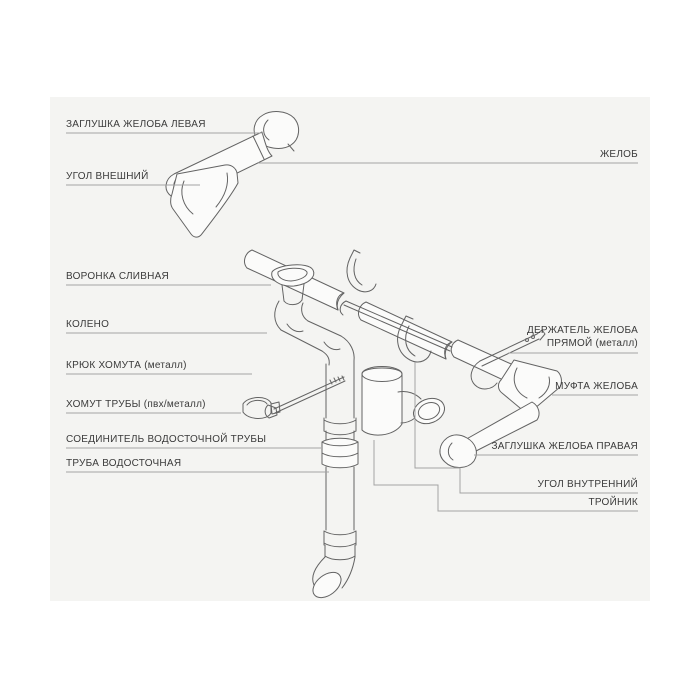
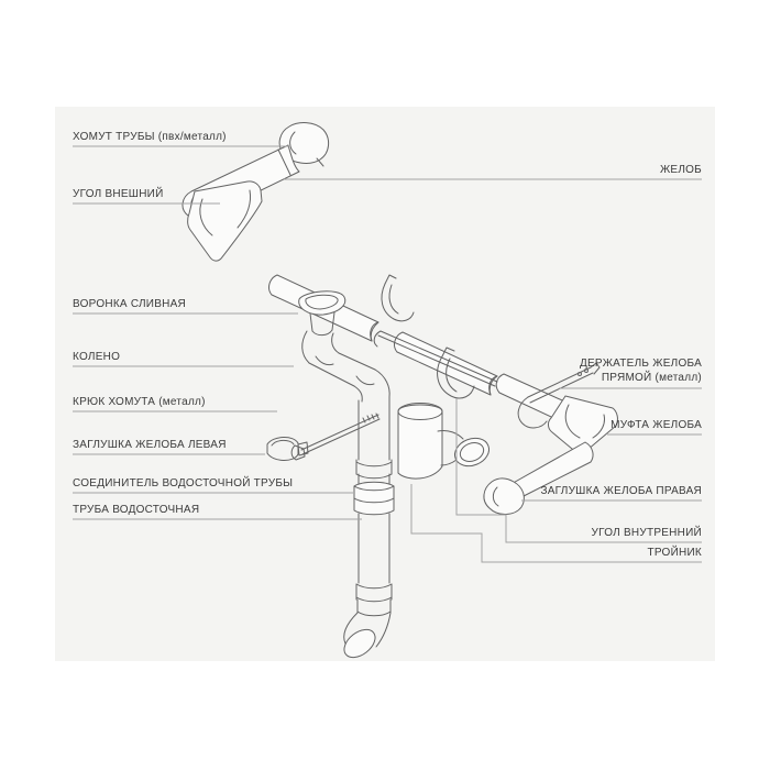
- ЗАГЛУШКА ЖЕЛОБА ЛЕВАЯ
+ ХОМУТ ТРУБЫ (пвх/металл)
  УГОЛ ВНЕШНИЙ
  ВОРОНКА СЛИВНАЯ
  КОЛЕНО
  КРЮК ХОМУТА (металл)
- ХОМУТ ТРУБЫ (пвх/металл)
+ ЗАГЛУШКА ЖЕЛОБА ЛЕВАЯ
  СОЕДИНИТЕЛЬ ВОДОСТОЧНОЙ ТРУБЫ
  ТРУБА ВОДОСТОЧНАЯ
  ЖЕЛОБ
  ДЕРЖАТЕЛЬ ЖЕЛОБА
  ПРЯМОЙ (металл)
  МУФТА ЖЕЛОБА
  ЗАГЛУШКА ЖЕЛОБА ПРАВАЯ
  УГОЛ ВНУТРЕННИЙ
  ТРОЙНИК
